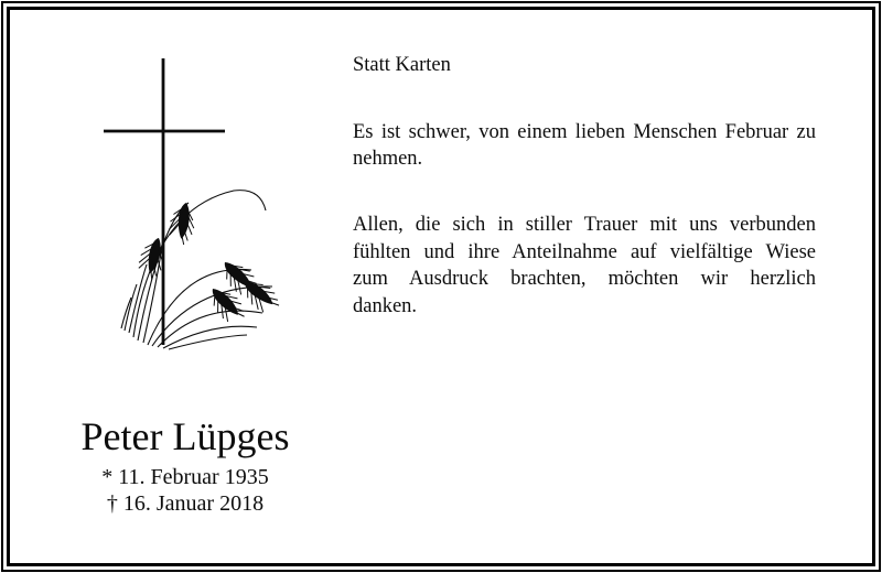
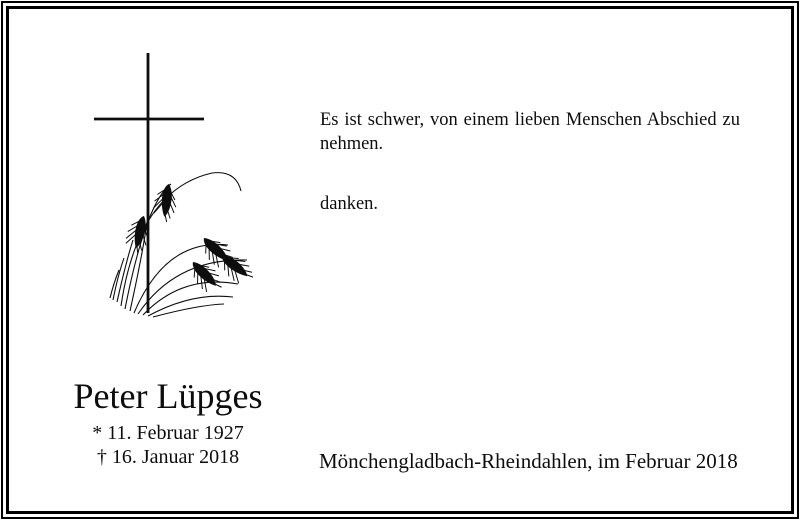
- Statt Karten
- Es ist schwer, von einem lieben Menschen Februar zu
+ Es ist schwer, von einem lieben Menschen Abschied zu
  nehmen.
- Allen, die sich in stiller Trauer mit uns verbunden
- fühlten und ihre Anteilnahme auf vielfältige Wiese
- zum Ausdruck brachten, möchten wir herzlich
  danken.
+ Mönchengladbach-Rheindahlen, im Februar 2018
  Peter Lüpges
- * 11. Februar 1935
+ * 11. Februar 1927
  † 16. Januar 2018
